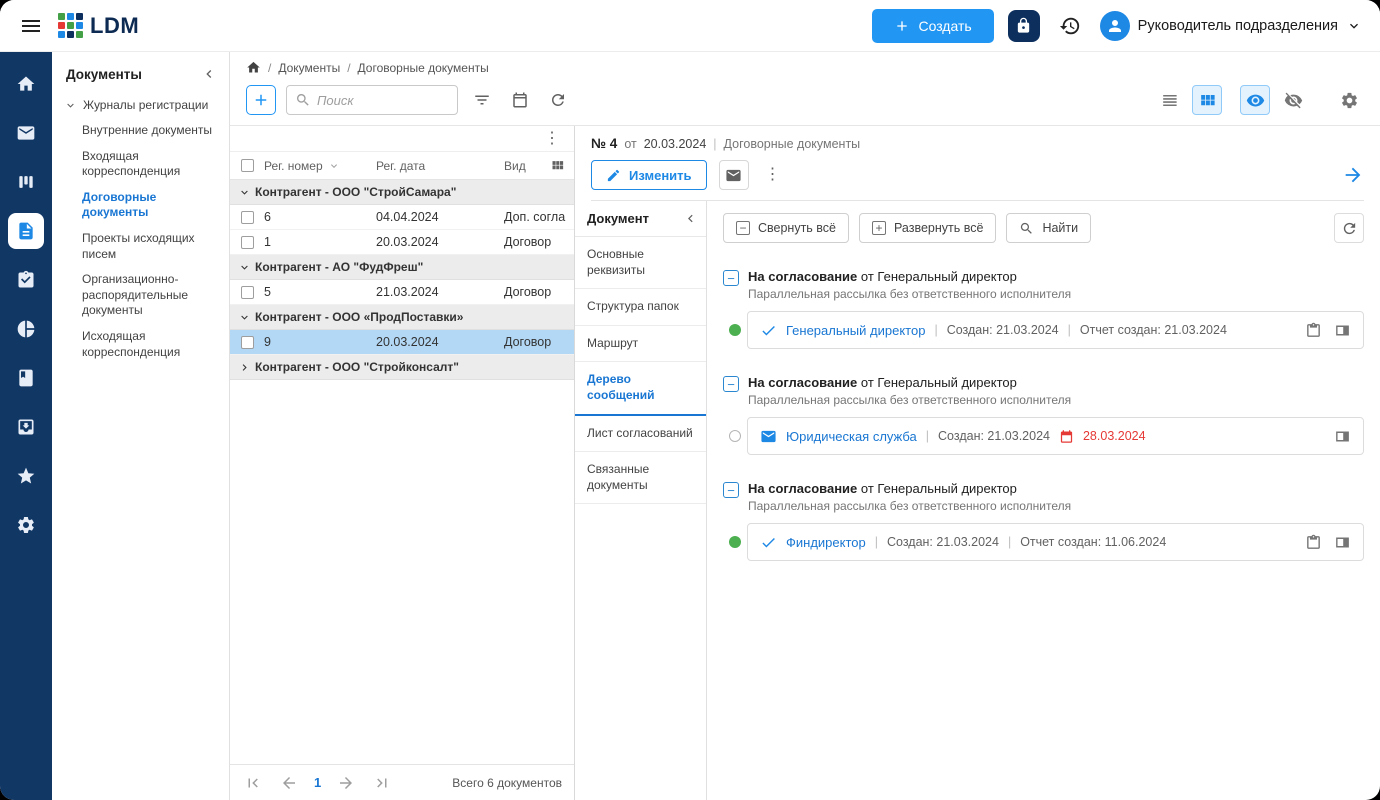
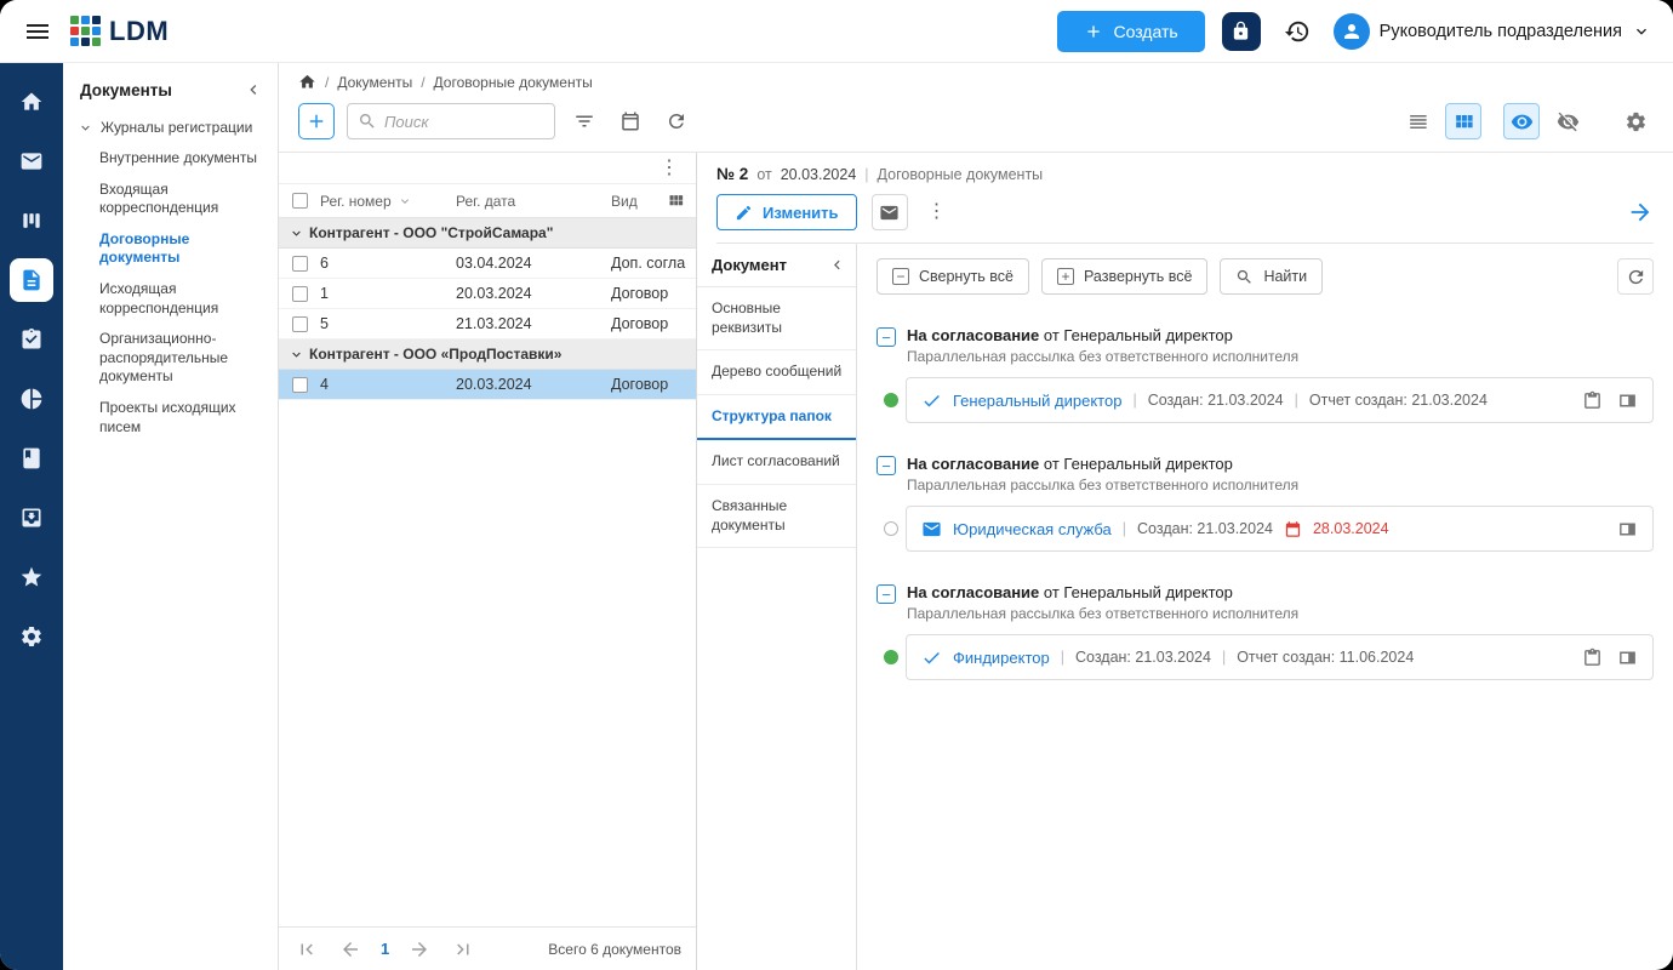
  LDM
  Создать
  Руководитель подразделения
  Документы
  Журналы регистрации
  Внутренние документы
  Входящая корреспонденция
  Договорные документы
- Проекты исходящих писем
+ Исходящая корреспонденция
  Организационно-распорядительные документы
- Исходящая корреспонденция
+ Проекты исходящих писем
  /
  Документы
  /
  Договорные документы
  Поиск
  ⋮
  Рег. номер
  Рег. дата
  Вид
  Контрагент - ООО "СтройСамара"
  6
- 04.04.2024
+ 03.04.2024
  Доп. согла
  1
  20.03.2024
  Договор
- Контрагент - АО "ФудФреш"
  5
  21.03.2024
  Договор
  Контрагент - ООО «ПродПоставки»
- 9
+ 4
  20.03.2024
  Договор
- Контрагент - ООО "Стройконсалт"
  1
  Всего 6 документов
- № 4
+ № 2
  от
  20.03.2024
  |
  Договорные документы
  Изменить
  ⋮
  Документ
  Основные реквизиты
- Структура папок
+ Дерево сообщений
- Маршрут
- Дерево сообщений
+ Структура папок
  Лист согласований
  Связанные документы
  −
  Свернуть всё
  +
  Развернуть всё
  Найти
  −
  На согласование от Генеральный директор
  Параллельная рассылка без ответственного исполнителя
  Генеральный директор
  |
  Создан: 21.03.2024
  |
  Отчет создан: 21.03.2024
  −
  На согласование от Генеральный директор
  Параллельная рассылка без ответственного исполнителя
  Юридическая служба
  |
  Создан: 21.03.2024
  28.03.2024
  −
  На согласование от Генеральный директор
  Параллельная рассылка без ответственного исполнителя
  Финдиректор
  |
  Создан: 21.03.2024
  |
  Отчет создан: 11.06.2024
